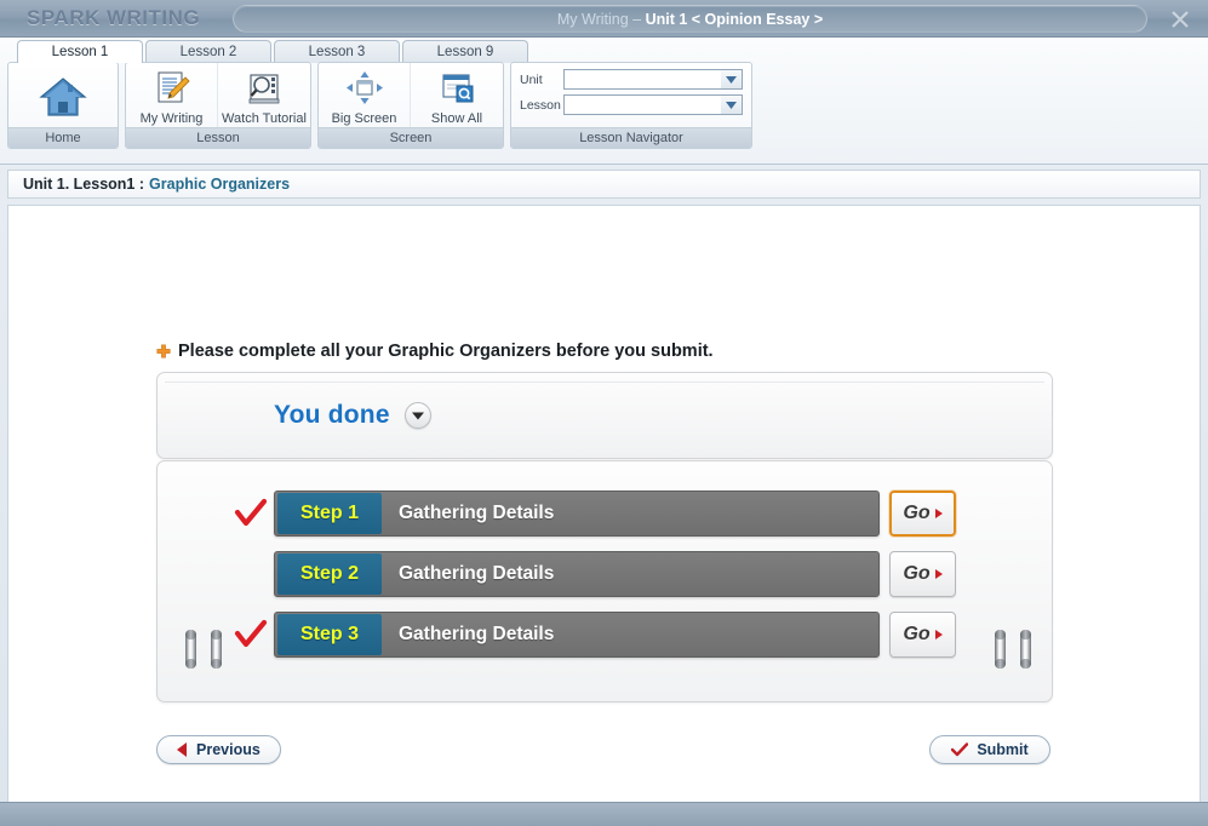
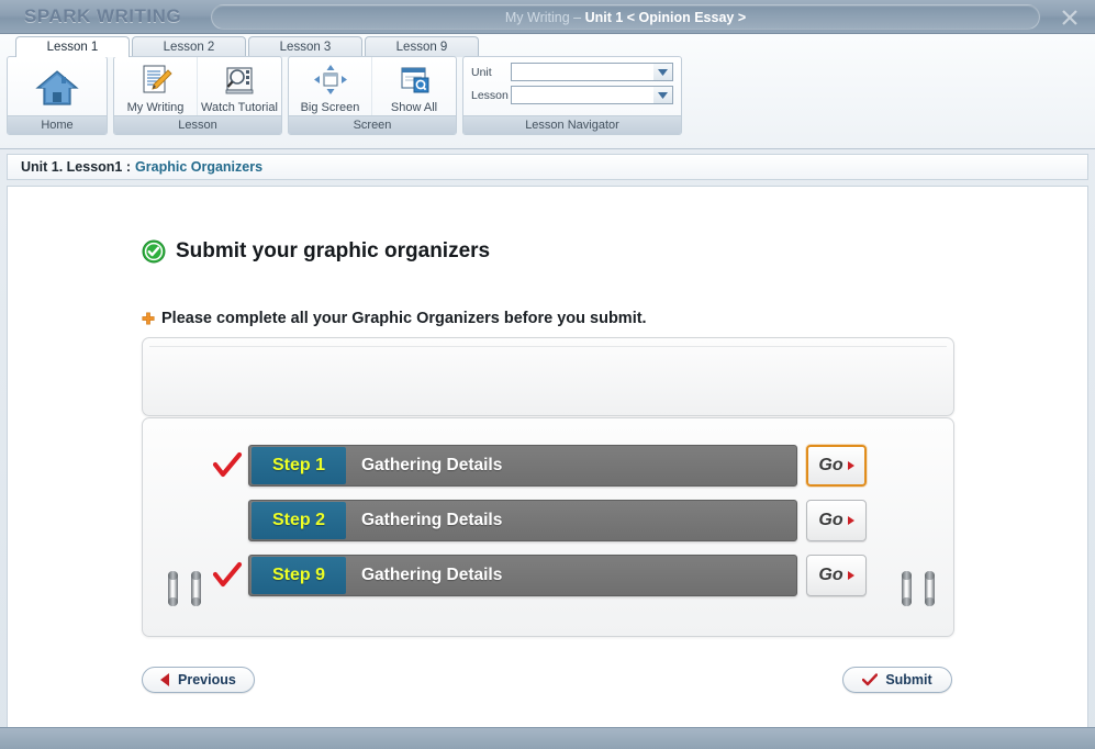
  SPARK WRITING
  My Writing – Unit 1 < Opinion Essay >
  Lesson 1
  Lesson 2
  Lesson 3
  Lesson 9
  Home
  My Writing
  Watch Tutorial
  Lesson
  Big Screen
  Show All
  Screen
  Unit
  Lesson
  Lesson Navigator
  Unit 1. Lesson1 :
  Graphic Organizers
+ Submit your graphic organizers
  Please complete all your Graphic Organizers before you submit.
- You done
  Step 1
  Gathering Details
  Go
  Step 2
  Gathering Details
  Go
- Step 3
+ Step 9
  Gathering Details
  Go
  Previous
  Submit
